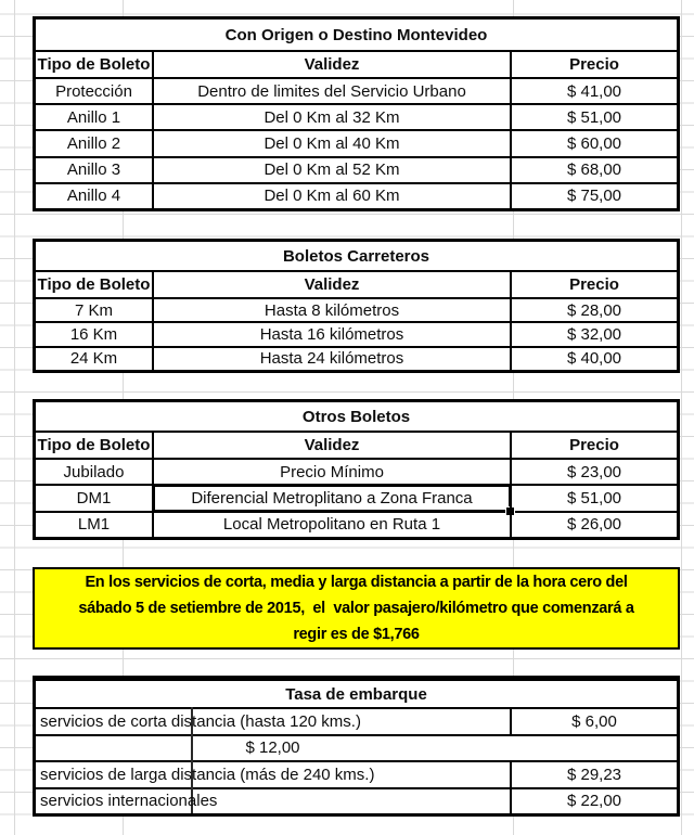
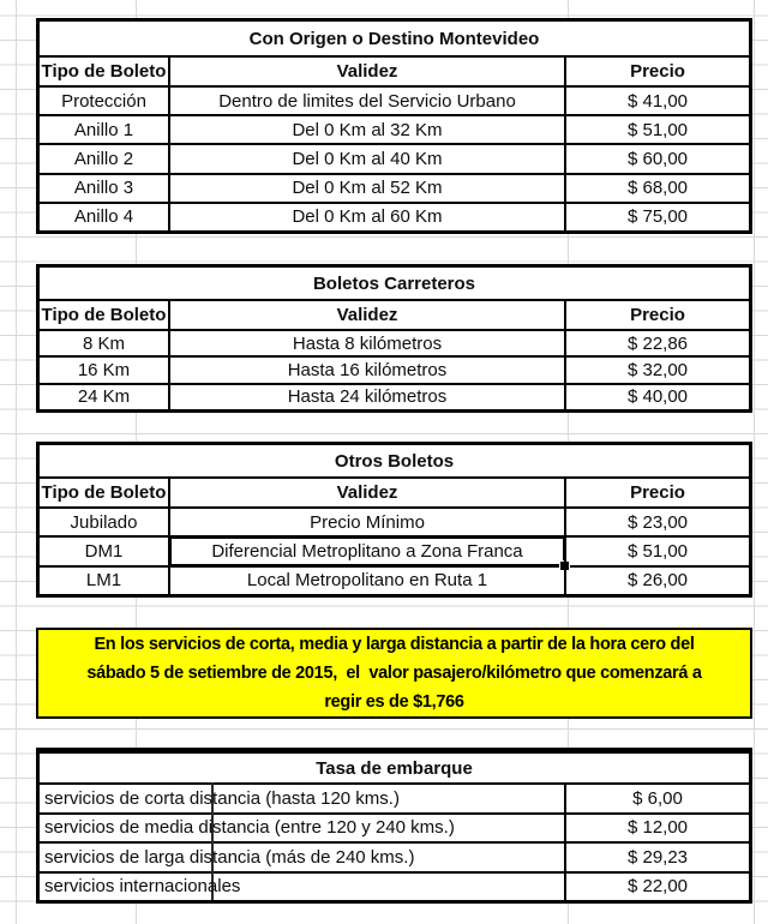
  Con Origen o Destino Montevideo
  Tipo de Boleto
  Validez
  Precio
  Protección
  Dentro de limites del Servicio Urbano
  $ 41,00
  Anillo 1
  Del 0 Km al 32 Km
  $ 51,00
  Anillo 2
  Del 0 Km al 40 Km
  $ 60,00
  Anillo 3
  Del 0 Km al 52 Km
  $ 68,00
  Anillo 4
  Del 0 Km al 60 Km
  $ 75,00
  Boletos Carreteros
  Tipo de Boleto
  Validez
  Precio
- 7 Km
+ 8 Km
  Hasta 8 kilómetros
- $ 28,00
+ $ 22,86
  16 Km
  Hasta 16 kilómetros
  $ 32,00
  24 Km
  Hasta 24 kilómetros
  $ 40,00
  Otros Boletos
  Tipo de Boleto
  Validez
  Precio
  Jubilado
  Precio Mínimo
  $ 23,00
  DM1
  Diferencial Metroplitano a Zona Franca
  $ 51,00
  LM1
  Local Metropolitano en Ruta 1
  $ 26,00
  En los servicios de corta, media y larga distancia a partir de la hora cero del
  sábado 5 de setiembre de 2015, el valor pasajero/kilómetro que comenzará a
  regir es de $1,766
  Tasa de embarque
  servicios de corta distancia (hasta 120 kms.)
  $ 6,00
+ servicios de media distancia (entre 120 y 240 kms.)
  $ 12,00
  servicios de larga distancia (más de 240 kms.)
  $ 29,23
  servicios internacionales
  $ 22,00
